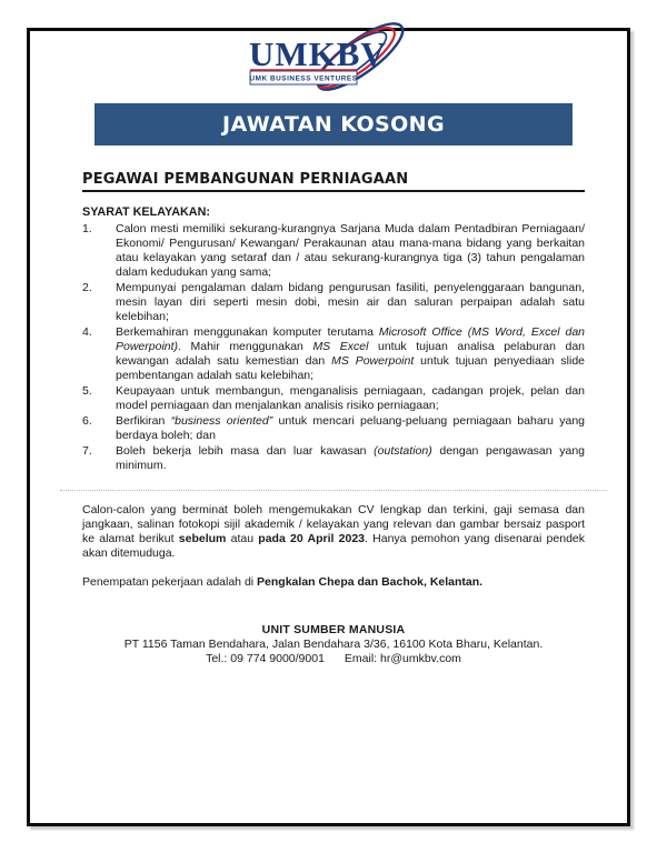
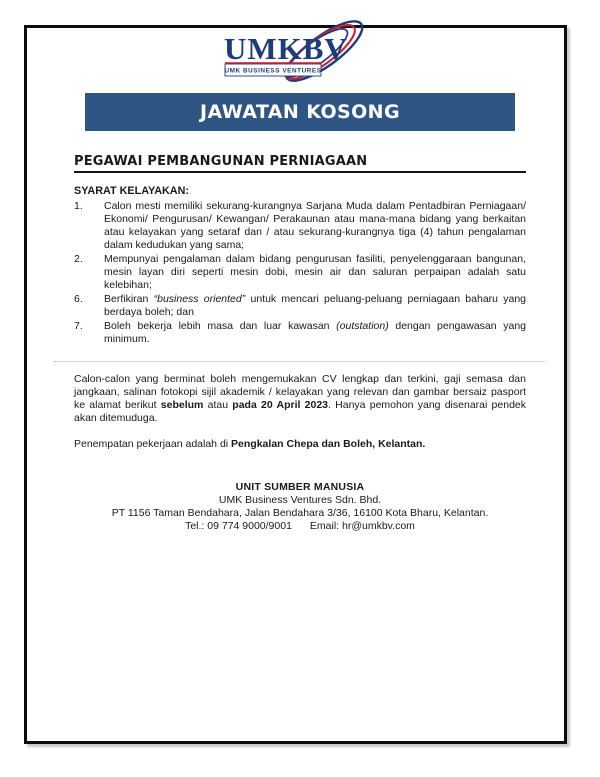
  UMKBV
  JAWATAN KOSONG
  PEGAWAI PEMBANGUNAN PERNIAGAAN
  SYARAT KELAYAKAN:
  1.
- Calon mesti memiliki sekurang-kurangnya Sarjana Muda dalam Pentadbiran Perniagaan/ Ekonomi/ Pengurusan/ Kewangan/ Perakaunan atau mana-mana bidang yang berkaitan atau kelayakan yang setaraf dan / atau sekurang-kurangnya tiga (3) tahun pengalaman dalam kedudukan yang sama;
+ Calon mesti memiliki sekurang-kurangnya Sarjana Muda dalam Pentadbiran Perniagaan/ Ekonomi/ Pengurusan/ Kewangan/ Perakaunan atau mana-mana bidang yang berkaitan atau kelayakan yang setaraf dan / atau sekurang-kurangnya tiga (4) tahun pengalaman dalam kedudukan yang sama;
  2.
  Mempunyai pengalaman dalam bidang pengurusan fasiliti, penyelenggaraan bangunan, mesin layan diri seperti mesin dobi, mesin air dan saluran perpaipan adalah satu kelebihan;
- 4.
- Berkemahiran menggunakan komputer terutama Microsoft Office (MS Word, Excel dan Powerpoint). Mahir menggunakan MS Excel untuk tujuan analisa pelaburan dan kewangan adalah satu kemestian dan MS Powerpoint untuk tujuan penyediaan slide pembentangan adalah satu kelebihan;
- 5.
- Keupayaan untuk membangun, menganalisis perniagaan, cadangan projek, pelan dan model perniagaan dan menjalankan analisis risiko perniagaan;
  6.
  Berfikiran “business oriented” untuk mencari peluang-peluang perniagaan baharu yang berdaya boleh; dan
  7.
  Boleh bekerja lebih masa dan luar kawasan (outstation) dengan pengawasan yang minimum.
  Calon-calon yang berminat boleh mengemukakan CV lengkap dan terkini, gaji semasa dan jangkaan, salinan fotokopi sijil akademik / kelayakan yang relevan dan gambar bersaiz pasport ke alamat berikut sebelum atau pada 20 April 2023. Hanya pemohon yang disenarai pendek akan ditemuduga.
- Penempatan pekerjaan adalah di Pengkalan Chepa dan Bachok, Kelantan.
+ Penempatan pekerjaan adalah di Pengkalan Chepa dan Boleh, Kelantan.
  UNIT SUMBER MANUSIA
+ UMK Business Ventures Sdn. Bhd.
  PT 1156 Taman Bendahara, Jalan Bendahara 3/36, 16100 Kota Bharu, Kelantan.
  Tel.: 09 774 9000/9001 Email: hr@umkbv.com
